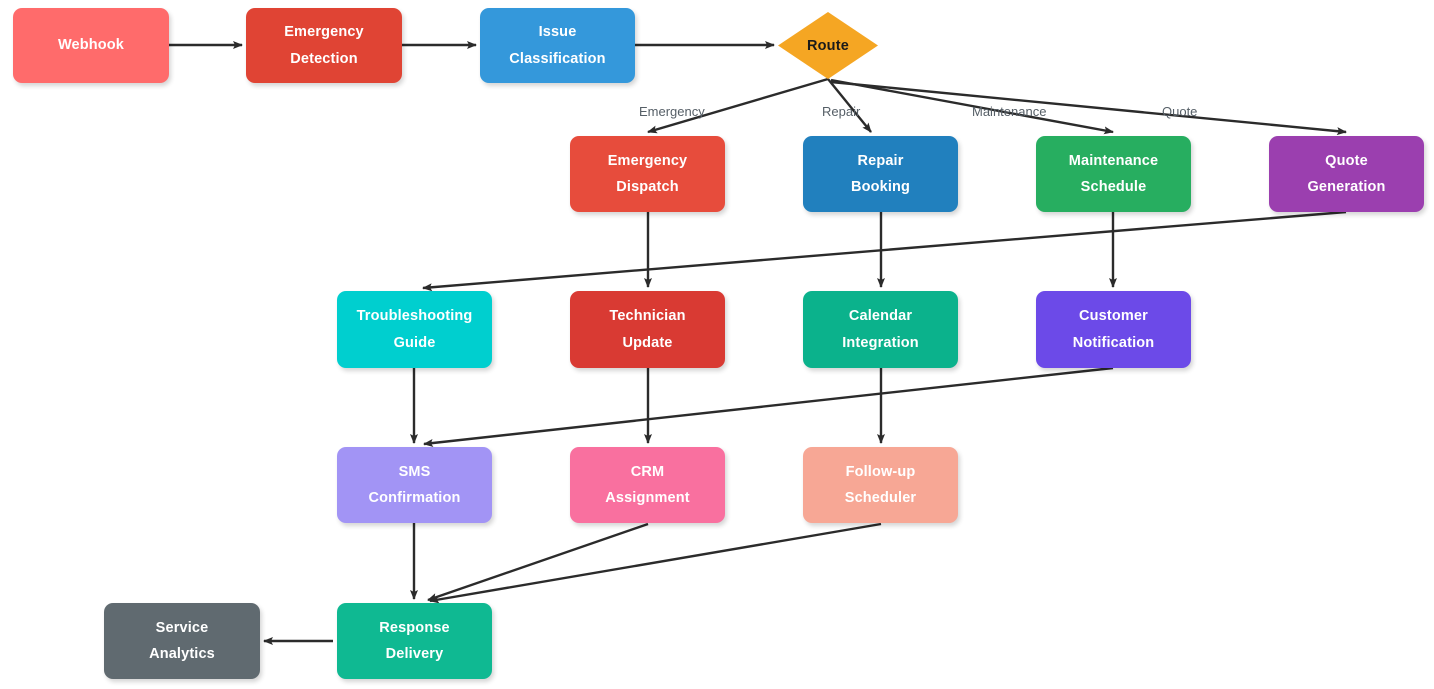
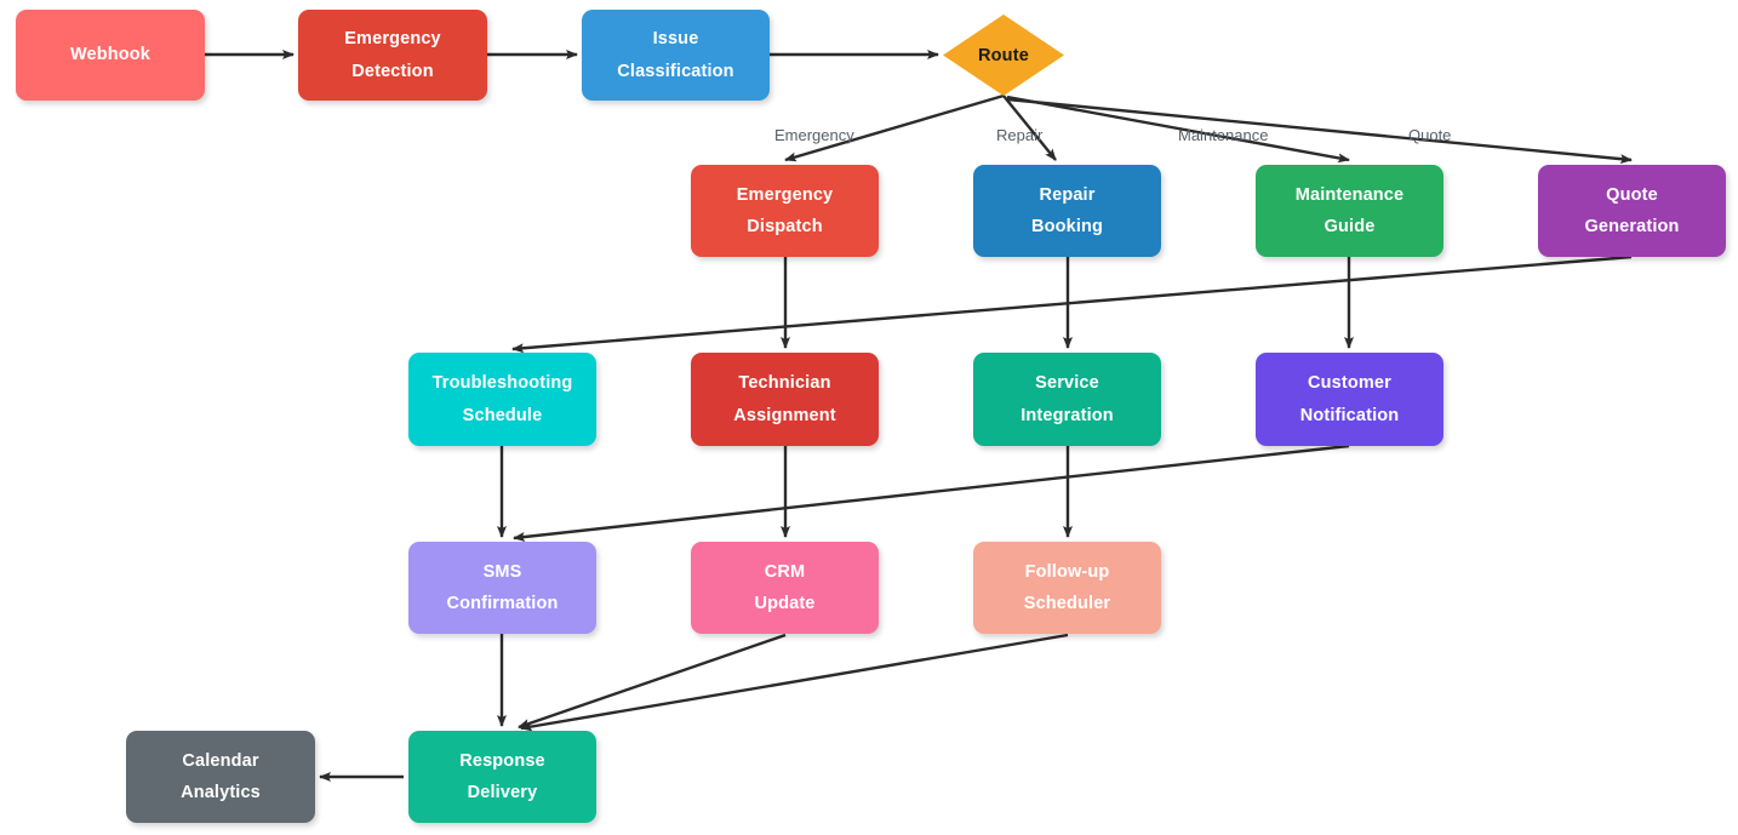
  Webhook
  Emergency
  Detection
  Issue
  Classification
  Route
  Emergency
  Dispatch
  Repair
  Booking
  Maintenance
- Schedule
+ Guide
  Quote
  Generation
  Troubleshooting
- Guide
+ Schedule
  Technician
- Update
+ Assignment
- Calendar
+ Service
  Integration
  Customer
  Notification
  SMS
  Confirmation
  CRM
- Assignment
+ Update
  Follow-up
  Scheduler
- Service
+ Calendar
  Analytics
  Response
  Delivery
  Emergency
  Repair
  Maintenance
  Quote
